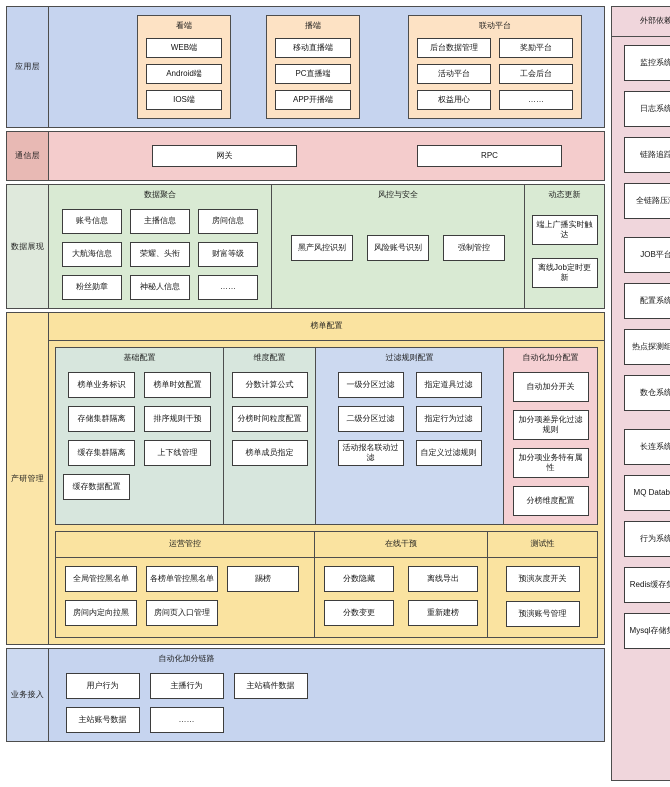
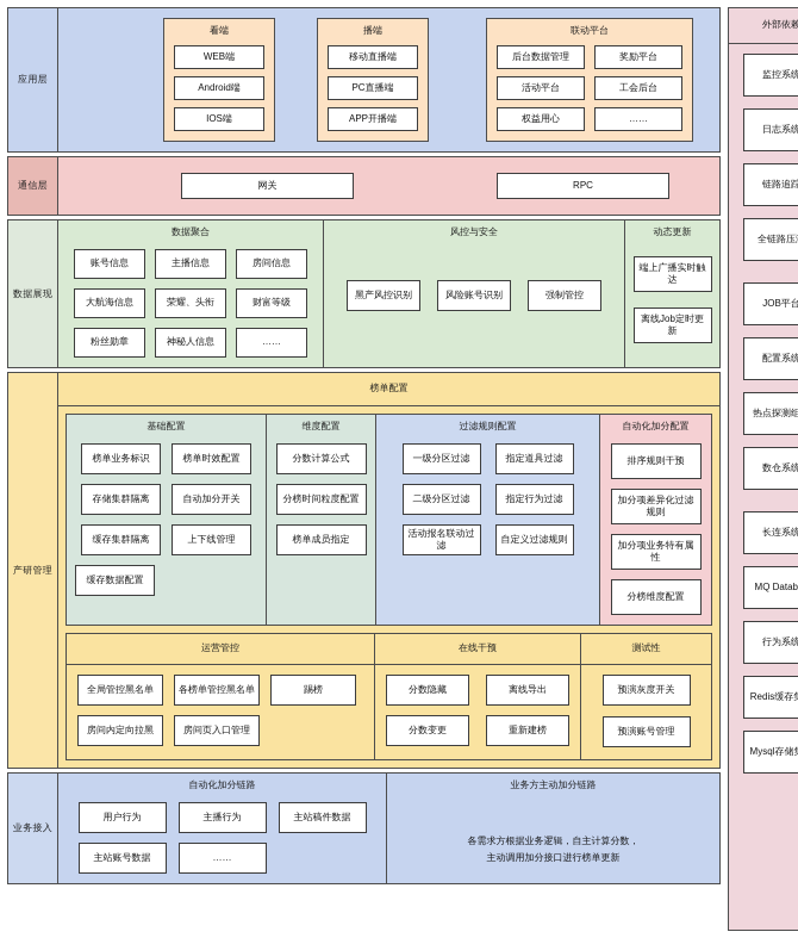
  应用层
  看端
  WEB端
  Android端
  IOS端
  播端
  移动直播端
  PC直播端
  APP开播端
  联动平台
  后台数据管理
  奖励平台
  活动平台
  工会后台
  权益用心
  ……
  通信层
  网关
  RPC
  数据展现
  数据聚合
  账号信息
  主播信息
  房间信息
  大航海信息
  荣耀、头衔
  财富等级
  粉丝勋章
  神秘人信息
  ……
  风控与安全
  黑产风控识别
  风险账号识别
  强制管控
  动态更新
  端上广播实时触达
  离线Job定时更新
  产研管理
  榜单配置
  基础配置
  榜单业务标识
  榜单时效配置
  存储集群隔离
- 排序规则干预
+ 自动加分开关
  缓存集群隔离
  上下线管理
  缓存数据配置
  维度配置
  分数计算公式
  分榜时间粒度配置
  榜单成员指定
  过滤规则配置
  一级分区过滤
  指定道具过滤
  二级分区过滤
  指定行为过滤
  活动报名联动过滤
  自定义过滤规则
  自动化加分配置
- 自动加分开关
+ 排序规则干预
  加分项差异化过滤规则
  加分项业务特有属性
  分榜维度配置
  运营管控
  全局管控黑名单
  各榜单管控黑名单
  踢榜
  房间内定向拉黑
  房间页入口管理
  在线干预
  分数隐藏
  离线导出
  分数变更
  重新建榜
  测试性
  预演灰度开关
  预演账号管理
  业务接入
  自动化加分链路
  用户行为
  主播行为
  主站稿件数据
  主站账号数据
  ……
+ 业务方主动加分链路
+ 各需求方根据业务逻辑，自主计算分数，
+ 主动调用加分接口进行榜单更新
  外部依赖
  监控系统
  日志系统
  链路追踪
  全链路压
  JOB平台
  配置系统
  热点探测组
  数仓系统
  长连系统
  MQ Datab
  行为系统
  Redis缓存
  Mysql存储
